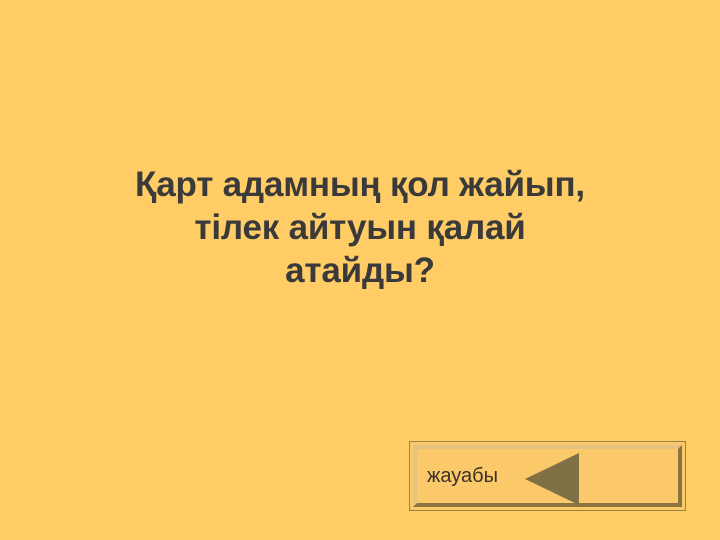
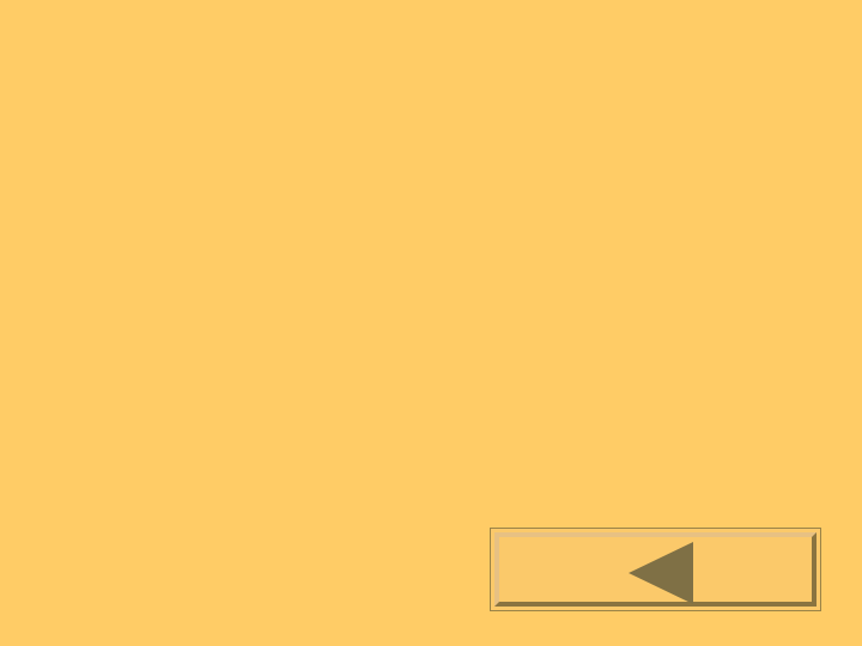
- Қарт адамның қол жайып,
- тілек айтуын қалай
- атайды?
- жауабы
